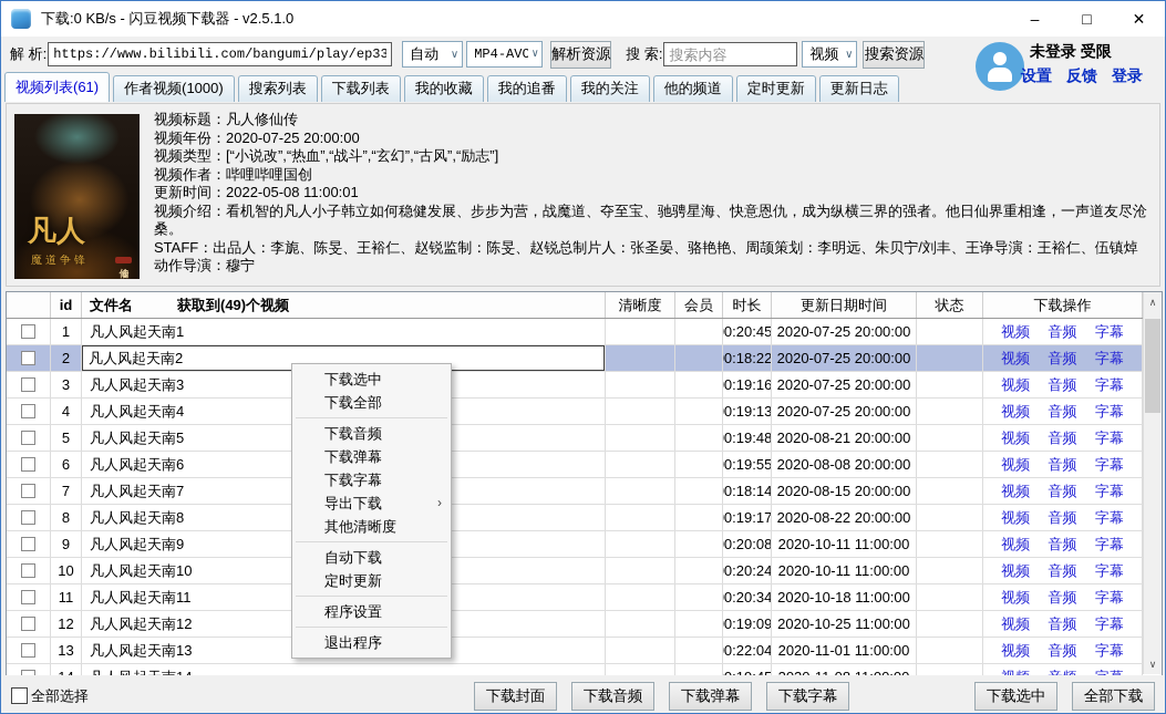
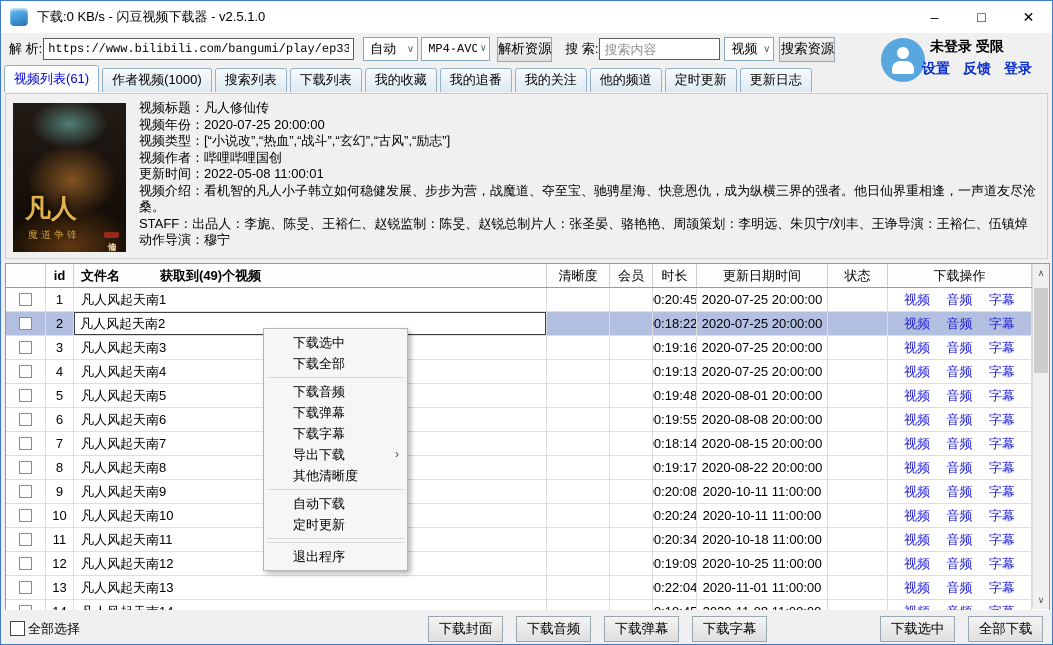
  下载:0 KB/s - 闪豆视频下载器 - v2.5.1.0
  –
  □
  ✕
  解 析:
  https://www.bilibili.com/bangumi/play/ep33
  自动
  ∨
  MP4-AVC
  ∨
  解析资源
  搜 索:
  搜索内容
  视频
  ∨
  搜索资源
  未登录 受限
  设置
  反馈
  登录
  视频列表(61)
  作者视频(1000)
  搜索列表
  下载列表
  我的收藏
  我的追番
  我的关注
  他的频道
  定时更新
  更新日志
  凡人
  魔道争锋
  视频标题：凡人修仙传
  视频年份：2020-07-25 20:00:00
  视频类型：[“小说改”,“热血”,“战斗”,“玄幻”,“古风”,“励志”]
  视频作者：哔哩哔哩国创
  更新时间：2022-05-08 11:00:01
  视频介绍：看机智的凡人小子韩立如何稳健发展、步步为营，战魔道、夺至宝、驰骋星海、快意恩仇，成为纵横三界的强者。他日仙界重相逢，一声道友尽沧桑。
  STAFF：出品人：李旎、陈旻、王裕仁、赵锐监制：陈旻、赵锐总制片人：张圣晏、骆艳艳、周颉策划：李明远、朱贝宁/刘丰、王诤导演：王裕仁、伍镇焯动作导演：穆宁
  id
  文件名
  获取到(49)个视频
  清晰度
  会员
  时长
  更新日期时间
  状态
  下载操作
  1
  凡人风起天南1
  0:20:45
  2020-07-25 20:00:00
  视频
  音频
  字幕
  2
  凡人风起天南2
  0:18:22
  2020-07-25 20:00:00
  视频
  音频
  字幕
  3
  凡人风起天南3
  0:19:16
  2020-07-25 20:00:00
  视频
  音频
  字幕
  4
  凡人风起天南4
  0:19:13
  2020-07-25 20:00:00
  视频
  音频
  字幕
  5
  凡人风起天南5
  0:19:48
- 2020-08-21 20:00:00
+ 2020-08-01 20:00:00
  视频
  音频
  字幕
  6
  凡人风起天南6
  0:19:55
  2020-08-08 20:00:00
  视频
  音频
  字幕
  7
  凡人风起天南7
  0:18:14
  2020-08-15 20:00:00
  视频
  音频
  字幕
  8
  凡人风起天南8
  0:19:17
  2020-08-22 20:00:00
  视频
  音频
  字幕
  9
  凡人风起天南9
  0:20:08
  2020-10-11 11:00:00
  视频
  音频
  字幕
  10
  凡人风起天南10
  0:20:24
  2020-10-11 11:00:00
  视频
  音频
  字幕
  11
  凡人风起天南11
  0:20:34
  2020-10-18 11:00:00
  视频
  音频
  字幕
  12
  凡人风起天南12
  0:19:09
  2020-10-25 11:00:00
  视频
  音频
  字幕
  13
  凡人风起天南13
  0:22:04
  2020-11-01 11:00:00
  视频
  音频
  字幕
  ∧
  ∨
  下载选中
  下载全部
  下载音频
  下载弹幕
  下载字幕
  导出下载
  ›
  其他清晰度
  自动下载
  定时更新
- 程序设置
  退出程序
  全部选择
  下载封面
  下载音频
  下载弹幕
  下载字幕
  下载选中
  全部下载
